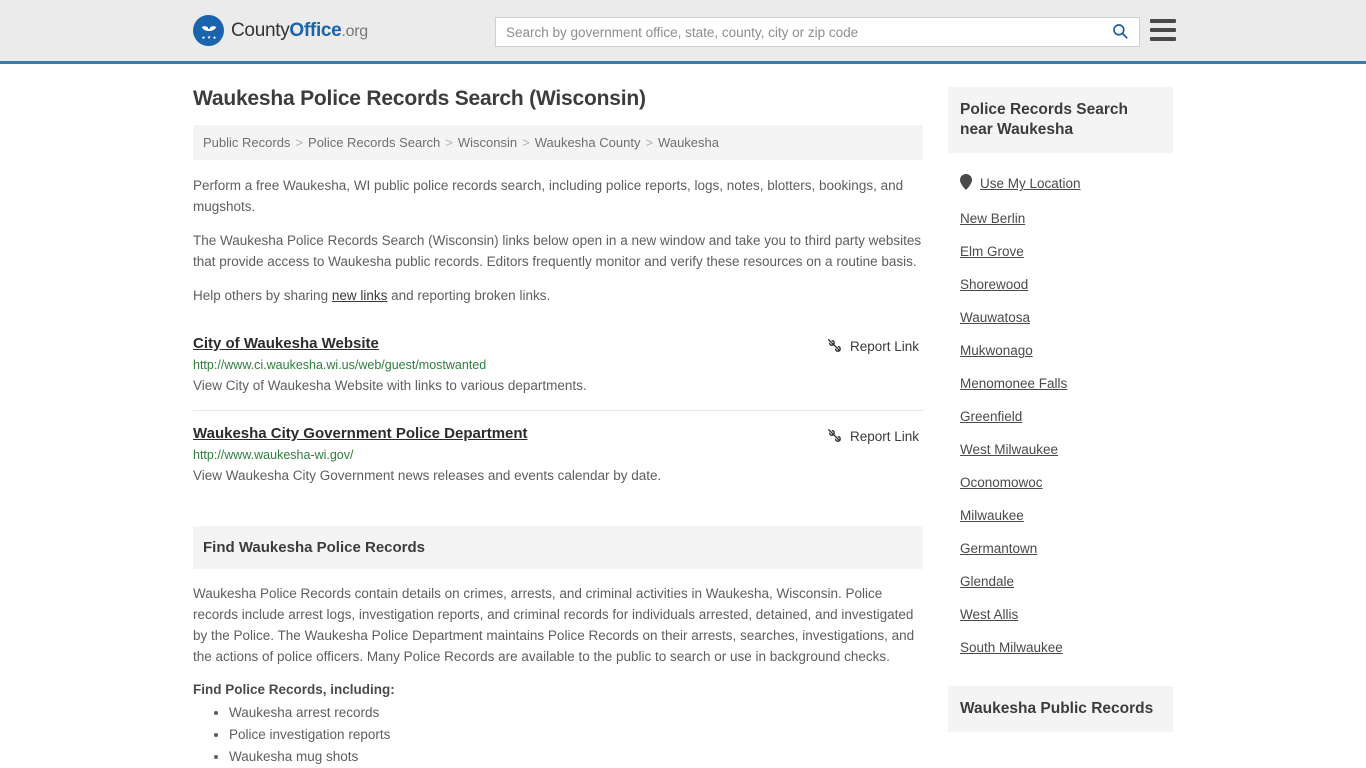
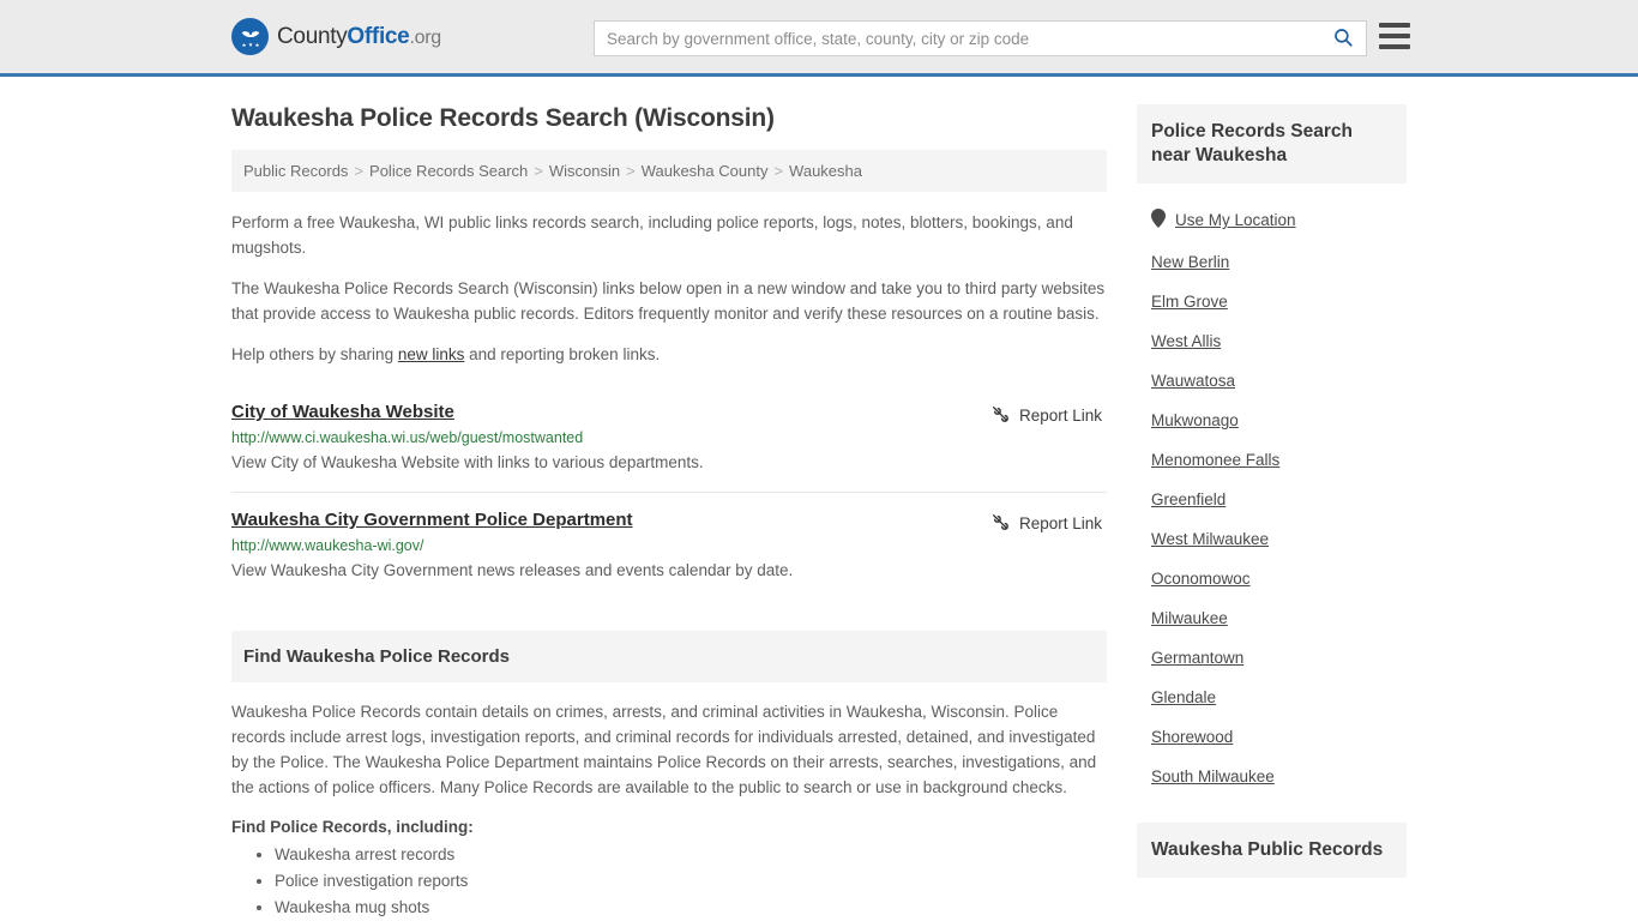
  CountyOffice.org
  Search by government office, state, county, city or zip code
  Waukesha Police Records Search (Wisconsin)
  Public Records > Police Records Search > Wisconsin > Waukesha County > Waukesha
- Perform a free Waukesha, WI public police records search, including police reports, logs, notes, blotters, bookings, and mugshots.
+ Perform a free Waukesha, WI public links records search, including police reports, logs, notes, blotters, bookings, and mugshots.
  The Waukesha Police Records Search (Wisconsin) links below open in a new window and take you to third party websites that provide access to Waukesha public records. Editors frequently monitor and verify these resources on a routine basis.
  Help others by sharing new links and reporting broken links.
  City of Waukesha Website
  http://www.ci.waukesha.wi.us/web/guest/mostwanted
  View City of Waukesha Website with links to various departments.
  Report Link
  Waukesha City Government Police Department
  http://www.waukesha-wi.gov/
  View Waukesha City Government news releases and events calendar by date.
  Report Link
  Find Waukesha Police Records
  Waukesha Police Records contain details on crimes, arrests, and criminal activities in Waukesha, Wisconsin. Police records include arrest logs, investigation reports, and criminal records for individuals arrested, detained, and investigated by the Police. The Waukesha Police Department maintains Police Records on their arrests, searches, investigations, and the actions of police officers. Many Police Records are available to the public to search or use in background checks.
  Find Police Records, including:
  Waukesha arrest records
  Police investigation reports
  Waukesha mug shots
  Police Records Search near Waukesha
  Use My Location
  New Berlin
  Elm Grove
- Shorewood
+ West Allis
  Wauwatosa
  Mukwonago
  Menomonee Falls
  Greenfield
  West Milwaukee
  Oconomowoc
  Milwaukee
  Germantown
  Glendale
- West Allis
+ Shorewood
  South Milwaukee
  Waukesha Public Records
